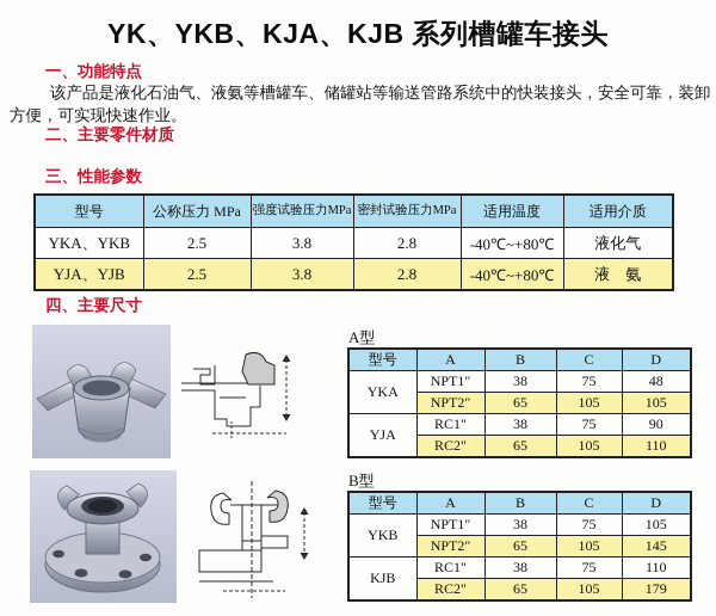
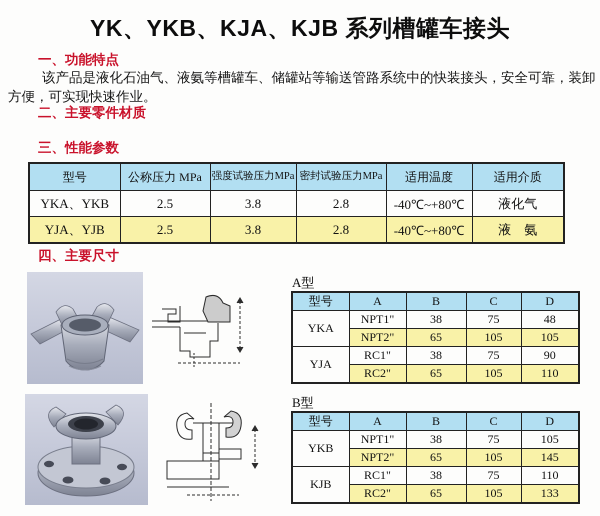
  YK、YKB、KJA、KJB 系列槽罐车接头
  一、功能特点
  该产品是液化石油气、液氨等槽罐车、储罐站等输送管路系统中的快装接头，安全可靠，装卸
  方便，可实现快速作业。
  二、主要零件材质
  三、性能参数
  型号	公称压力 MPa	强度试验压力MPa	密封试验压力MPa	适用温度	适用介质
  YKA、YKB	2.5	3.8	2.8	-40℃~+80℃	液化气
  YJA、YJB	2.5	3.8	2.8	-40℃~+80℃	液 氨
  四、主要尺寸
  A型
  型号	A	B	C	D
  YKA	NPT1"	38	75	48
  NPT2"	65	105	105
  YJA	RC1"	38	75	90
  RC2"	65	105	110
  B型
  型号	A	B	C	D
  YKB	NPT1"	38	75	105
  NPT2"	65	105	145
  KJB	RC1"	38	75	110
- RC2"	65	105	179
+ RC2"	65	105	133
